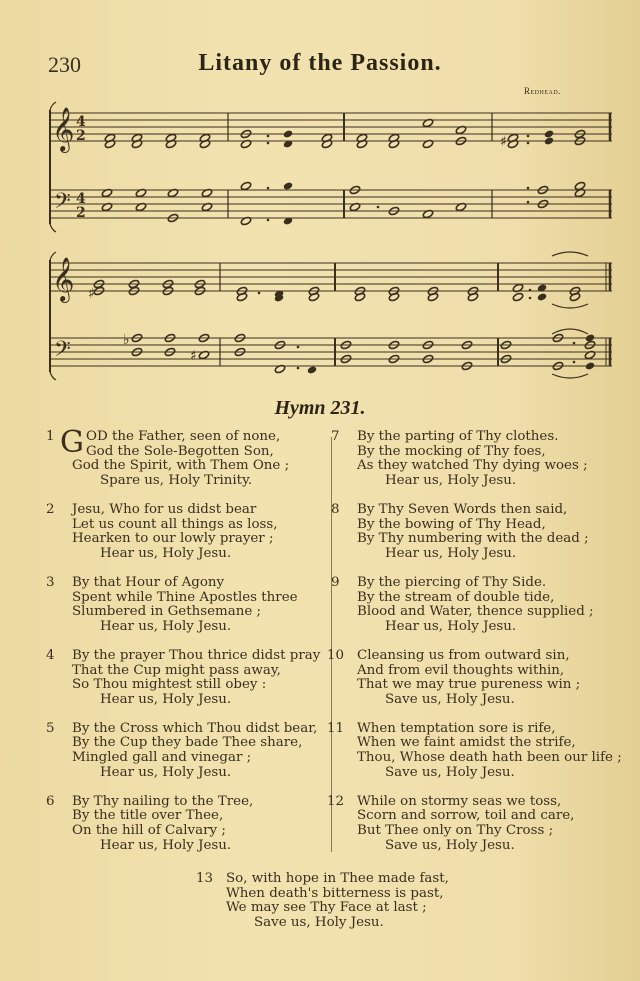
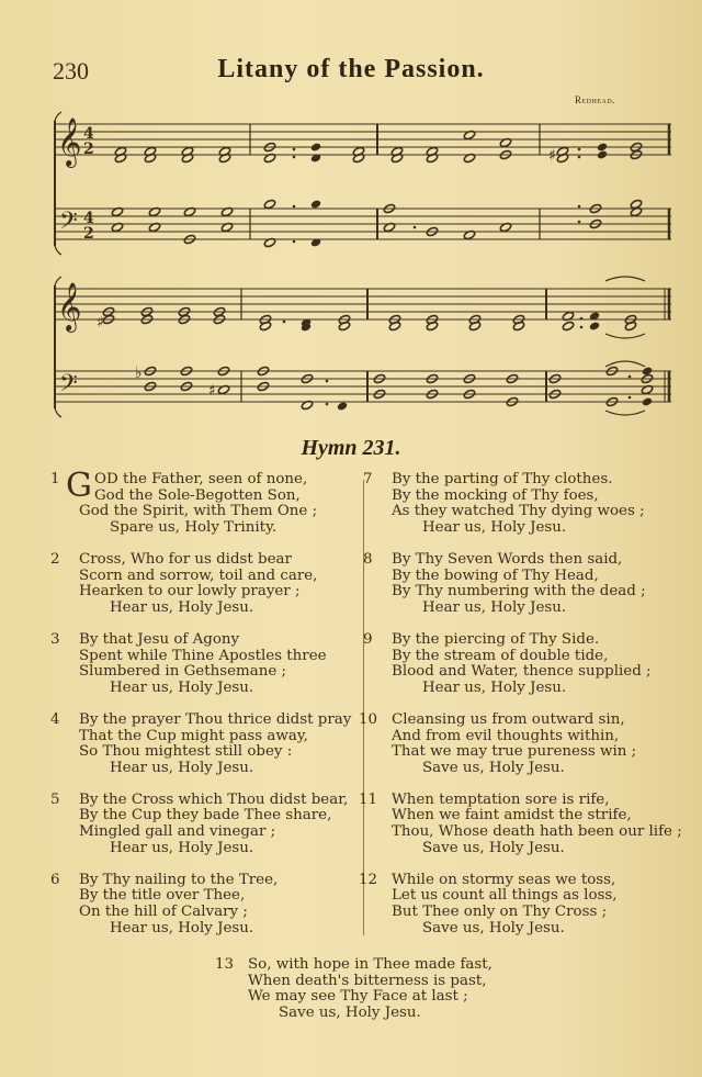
  230
  Litany of the Passion.
  Redhead.
  𝄞
  𝄢
  𝄞
  𝄢
  4
  2
  4
  2
  ♯
  ♭
  ♯
  ♯
  Hymn 231.
  1
  G
  OD the Father, seen of none,
  God the Sole-Begotten Son,
  God the Spirit, with Them One ;
  Spare us, Holy Trinity.
  2
- Jesu, Who for us didst bear
+ Cross, Who for us didst bear
- Let us count all things as loss,
+ Scorn and sorrow, toil and care,
  Hearken to our lowly prayer ;
  Hear us, Holy Jesu.
  3
- By that Hour of Agony
+ By that Jesu of Agony
  Spent while Thine Apostles three
  Slumbered in Gethsemane ;
  Hear us, Holy Jesu.
  4
  By the prayer Thou thrice didst pray
  That the Cup might pass away,
  So Thou mightest still obey :
  Hear us, Holy Jesu.
  5
  By the Cross which Thou didst bear,
  By the Cup they bade Thee share,
  Mingled gall and vinegar ;
  Hear us, Holy Jesu.
  6
  By Thy nailing to the Tree,
  By the title over Thee,
  On the hill of Calvary ;
  Hear us, Holy Jesu.
  7
  By the parting of Thy clothes.
  By the mocking of Thy foes,
  As they watched Thy dying woes ;
  Hear us, Holy Jesu.
  8
  By Thy Seven Words then said,
  By the bowing of Thy Head,
  By Thy numbering with the dead ;
  Hear us, Holy Jesu.
  9
  By the piercing of Thy Side.
  By the stream of double tide,
  Blood and Water, thence supplied ;
  Hear us, Holy Jesu.
  10
  Cleansing us from outward sin,
  And from evil thoughts within,
  That we may true pureness win ;
  Save us, Holy Jesu.
  11
  When temptation sore is rife,
  When we faint amidst the strife,
  Thou, Whose death hath been our life ;
  Save us, Holy Jesu.
  12
  While on stormy seas we toss,
- Scorn and sorrow, toil and care,
+ Let us count all things as loss,
  But Thee only on Thy Cross ;
  Save us, Holy Jesu.
  13
  So, with hope in Thee made fast,
  When death's bitterness is past,
  We may see Thy Face at last ;
  Save us, Holy Jesu.
